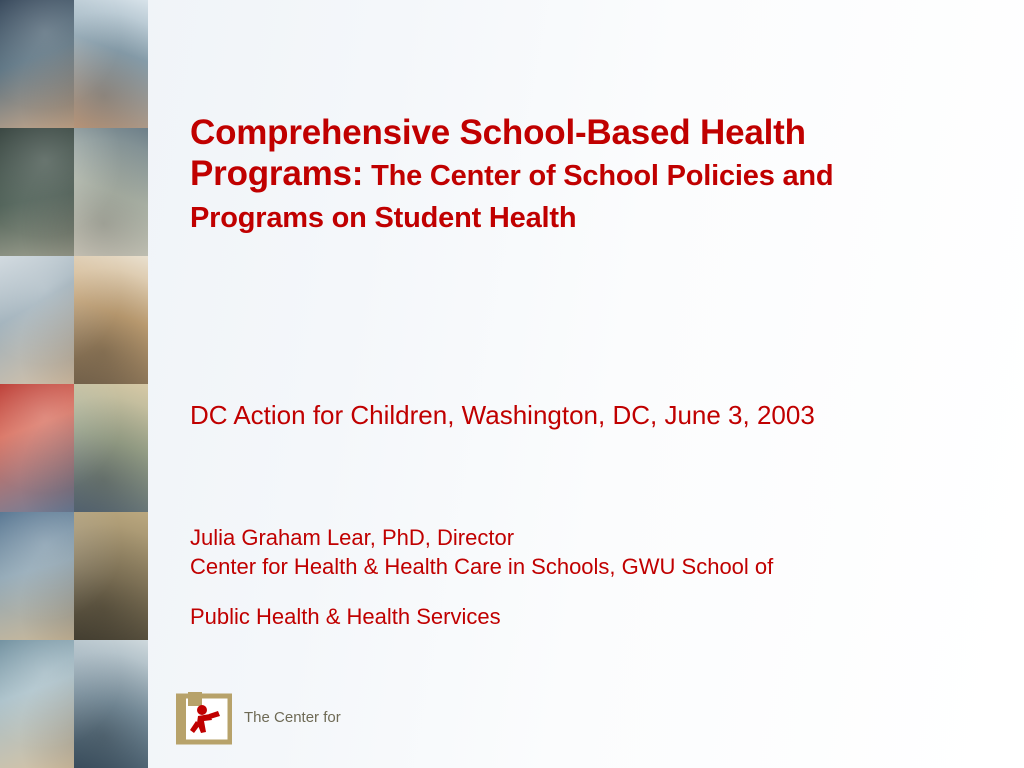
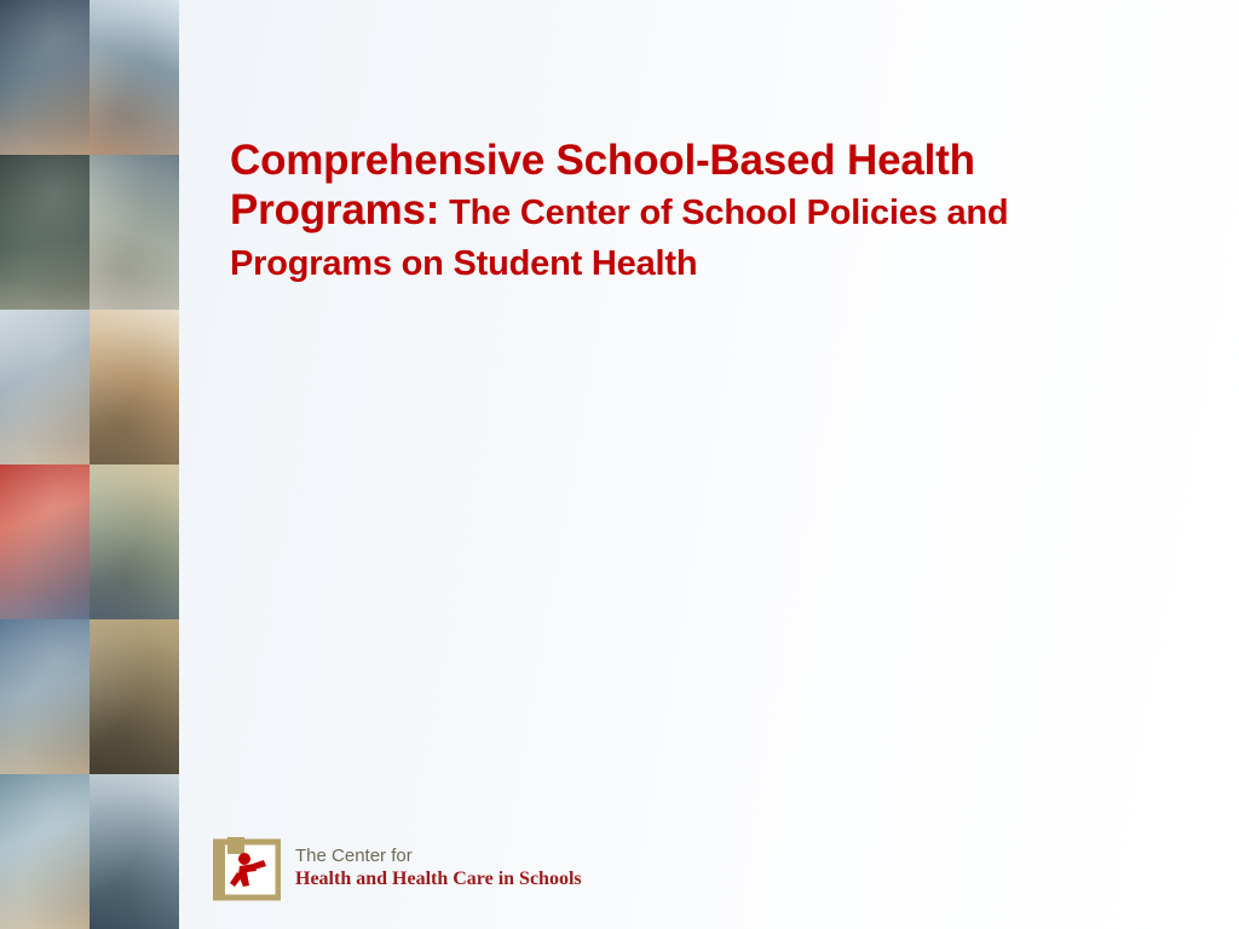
  Comprehensive School-Based Health Programs: The Center of School Policies and Programs on Student Health
- DC Action for Children, Washington, DC, June 3, 2003
- Julia Graham Lear, PhD, Director
- Center for Health & Health Care in Schools, GWU School of
- Public Health & Health Services
  The Center for
+ Health and Health Care in Schools
